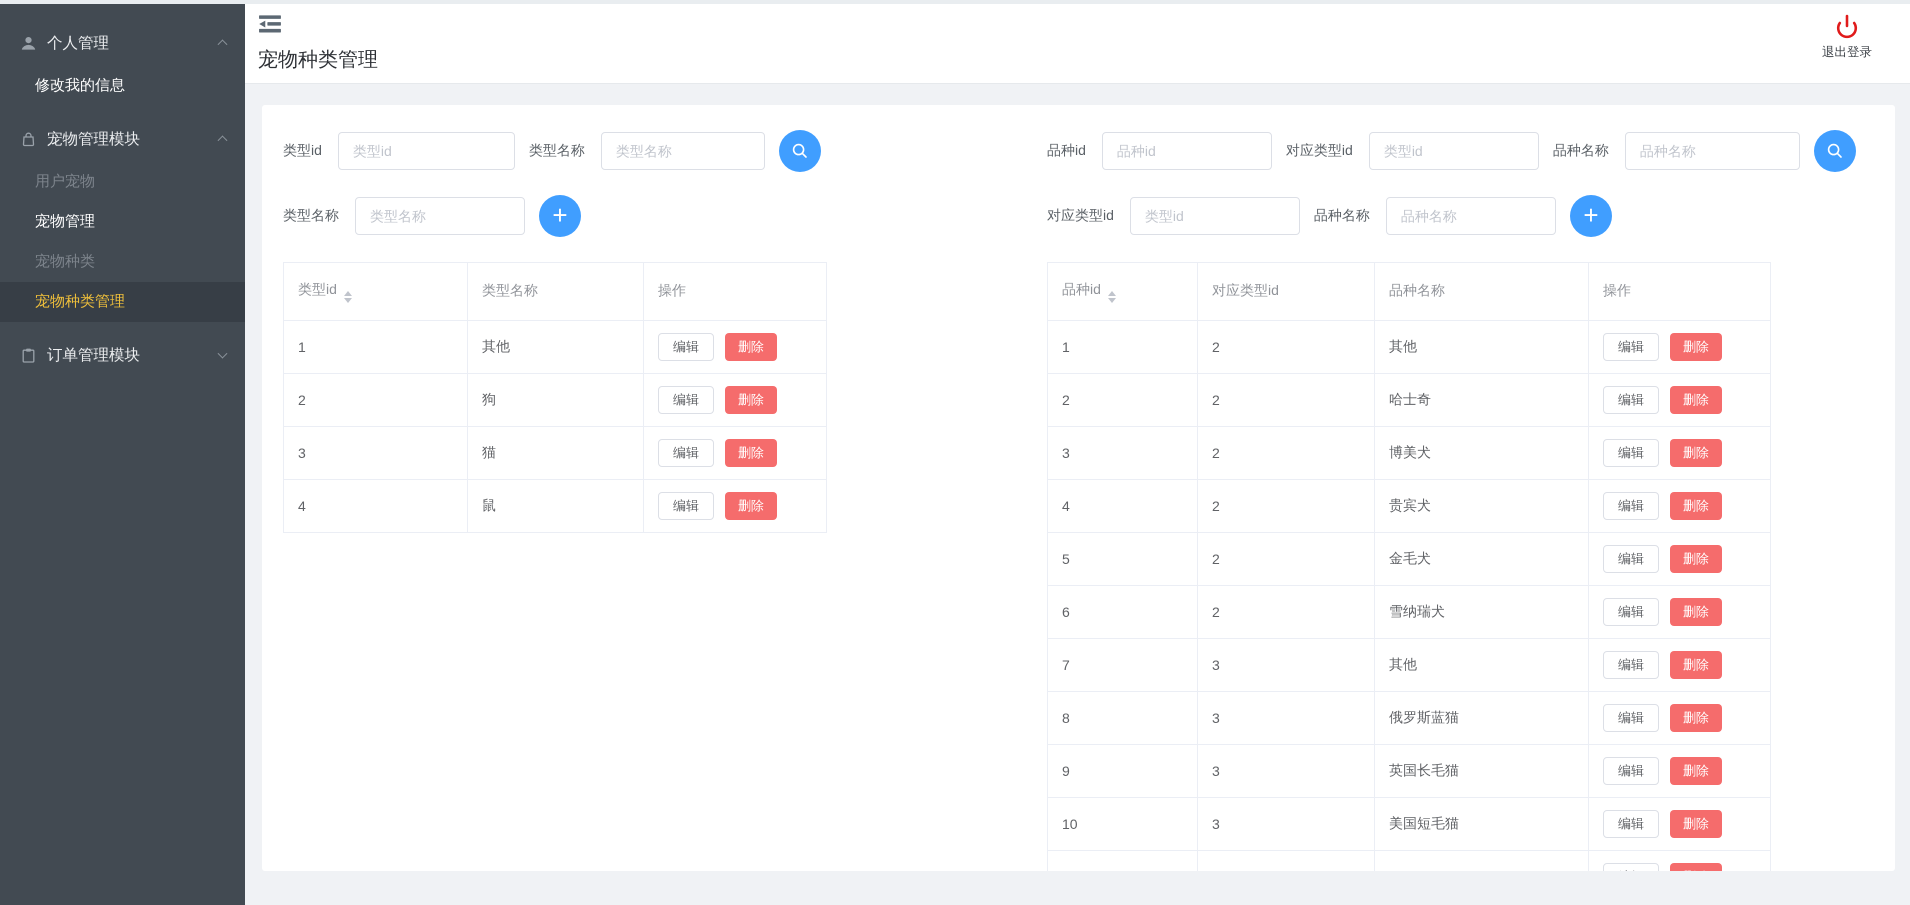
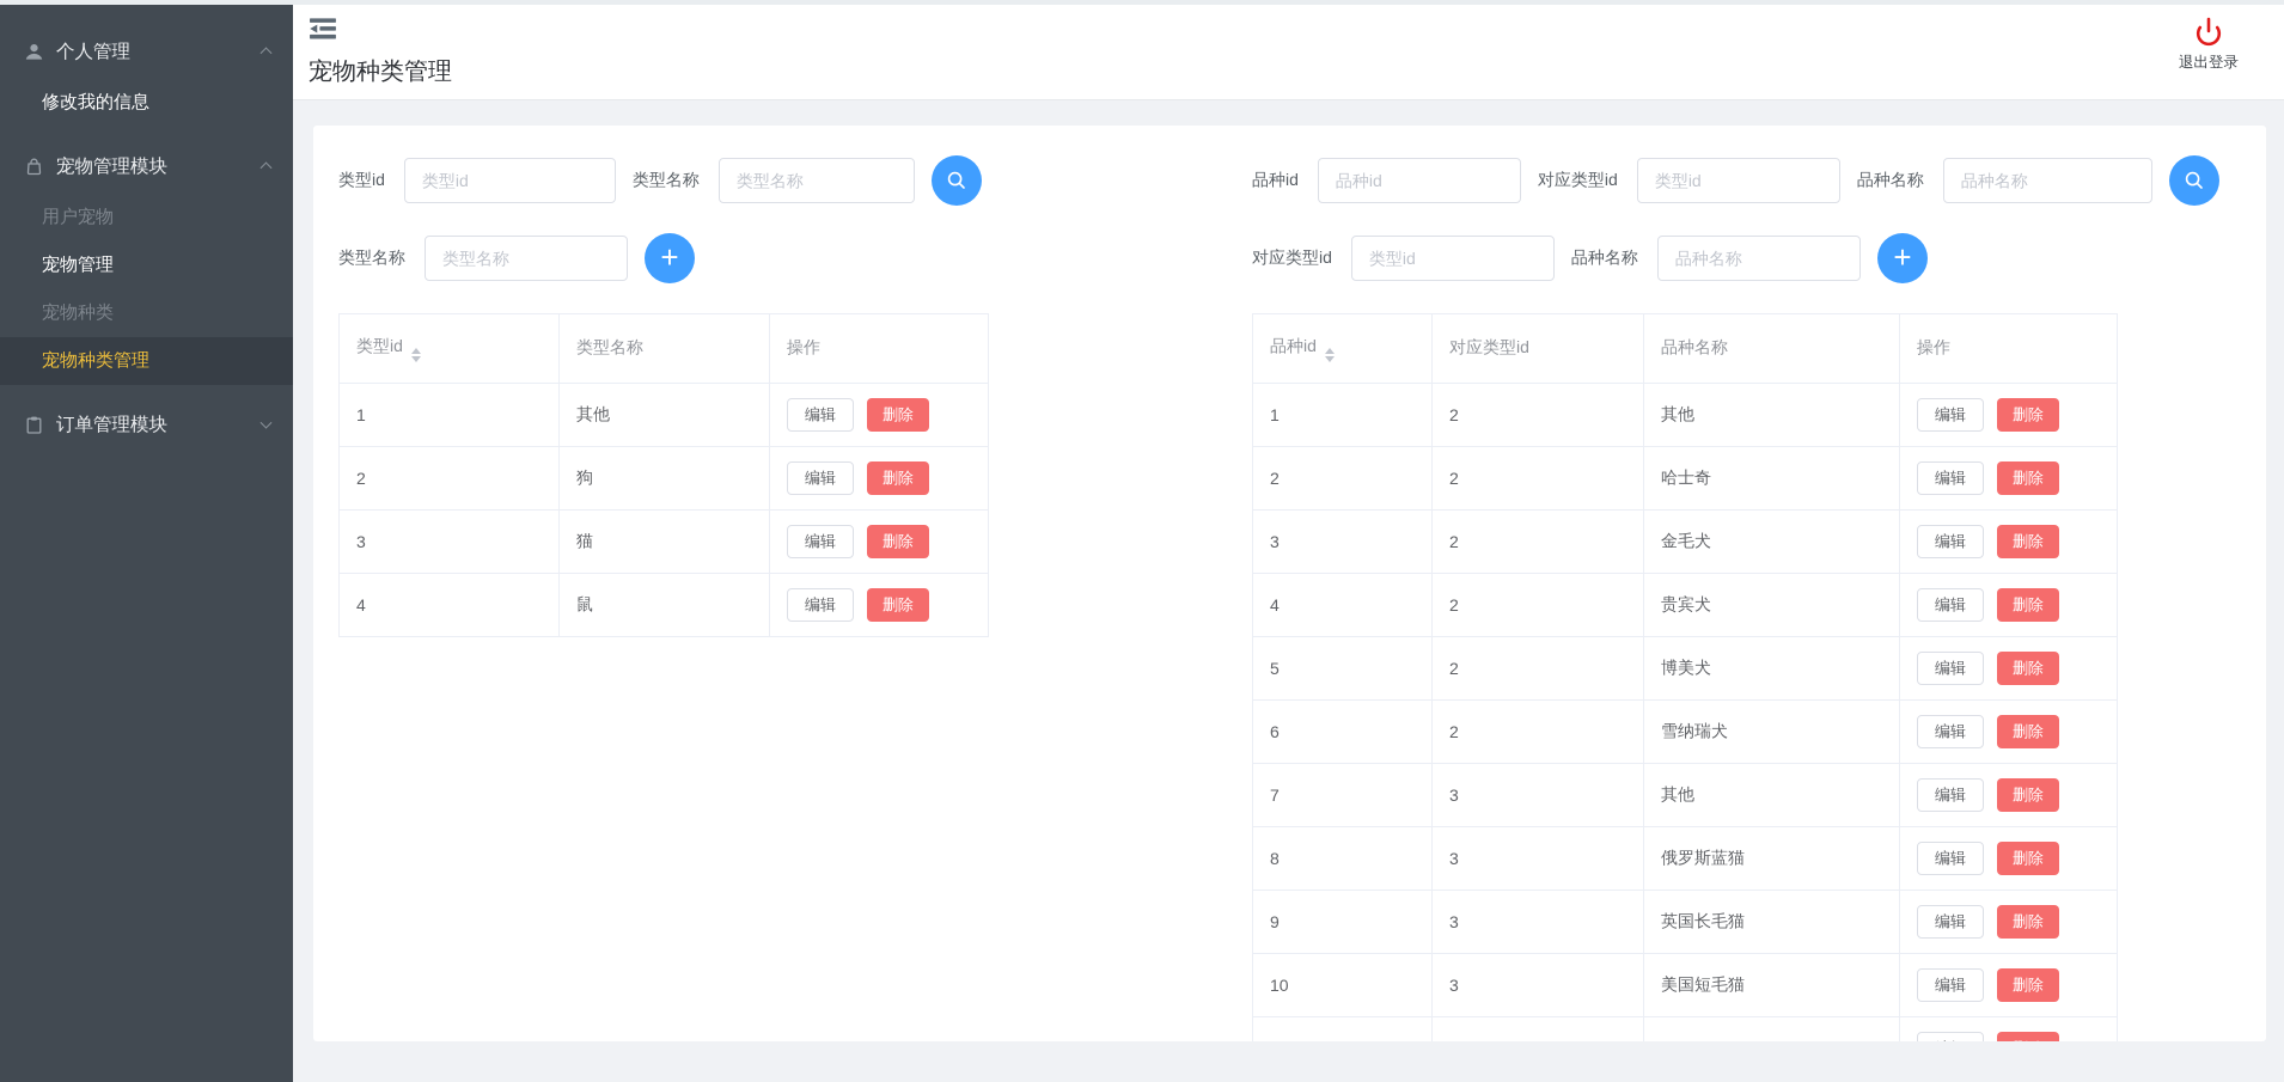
  个人管理
  修改我的信息
  宠物管理模块
  用户宠物
  宠物管理
  宠物种类
  宠物种类管理
  订单管理模块
  宠物种类管理
  退出登录
  类型id
  类型id
  类型名称
  类型名称
  类型名称
  类型名称
  +
  类型id	类型名称	操作
  1	其他	编辑 删除
  2	狗	编辑 删除
  3	猫	编辑 删除
  4	鼠	编辑 删除
  品种id
  品种id
  对应类型id
  类型id
  品种名称
  品种名称
  对应类型id
  类型id
  品种名称
  品种名称
  +
  品种id	对应类型id	品种名称	操作
  1	2	其他	编辑 删除
  2	2	哈士奇	编辑 删除
- 3	2	博美犬	编辑 删除
+ 3	2	金毛犬	编辑 删除
  4	2	贵宾犬	编辑 删除
- 5	2	金毛犬	编辑 删除
+ 5	2	博美犬	编辑 删除
  6	2	雪纳瑞犬	编辑 删除
  7	3	其他	编辑 删除
  8	3	俄罗斯蓝猫	编辑 删除
  9	3	英国长毛猫	编辑 删除
  10	3	美国短毛猫	编辑 删除
